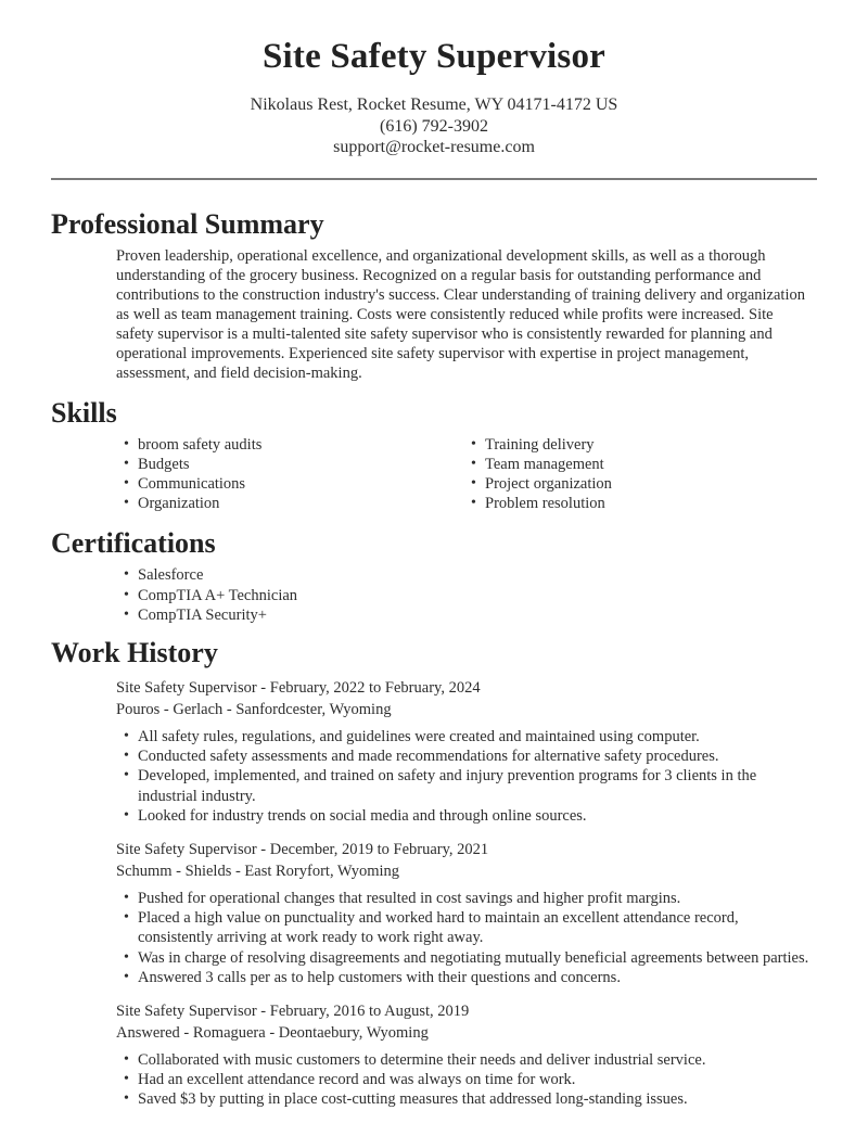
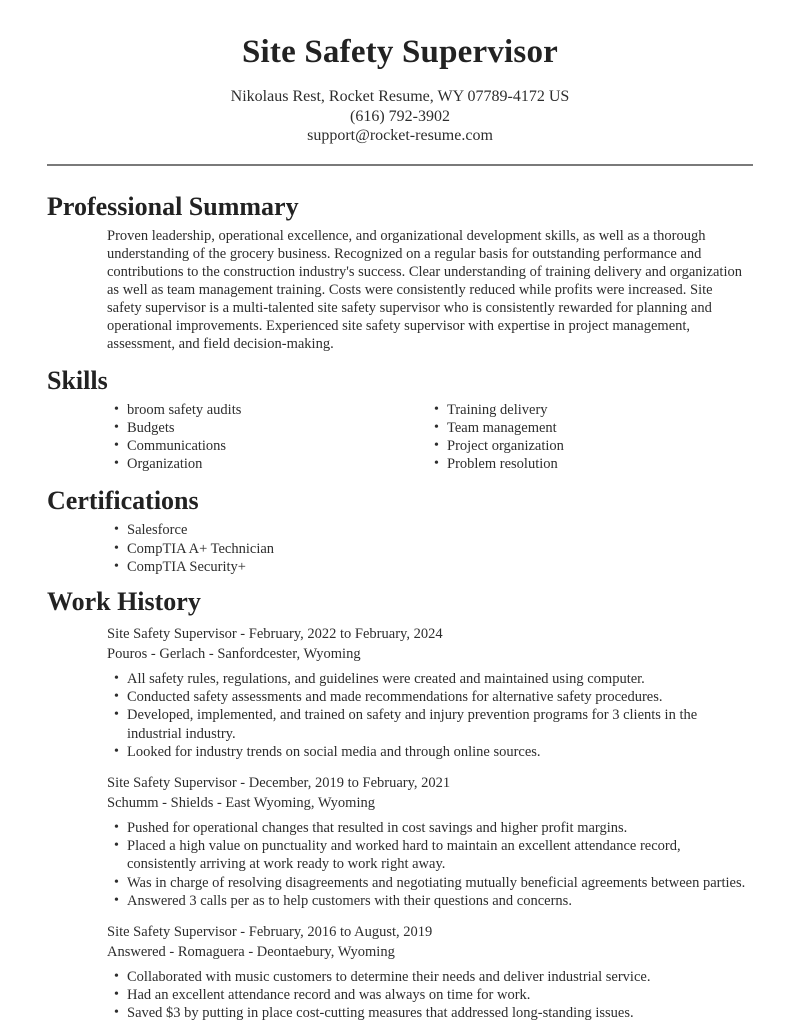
  Site Safety Supervisor
- Nikolaus Rest, Rocket Resume, WY 04171-4172 US
+ Nikolaus Rest, Rocket Resume, WY 07789-4172 US
  (616) 792-3902
  support@rocket-resume.com
  Professional Summary
  Proven leadership, operational excellence, and organizational development skills, as well as a thorough understanding of the grocery business. Recognized on a regular basis for outstanding performance and contributions to the construction industry's success. Clear understanding of training delivery and organization as well as team management training. Costs were consistently reduced while profits were increased. Site safety supervisor is a multi-talented site safety supervisor who is consistently rewarded for planning and operational improvements. Experienced site safety supervisor with expertise in project management, assessment, and field decision-making.
  Skills
  broom safety audits
  Budgets
  Communications
  Organization
  Training delivery
  Team management
  Project organization
  Problem resolution
  Certifications
  Salesforce
  CompTIA A+ Technician
  CompTIA Security+
  Work History
  Site Safety Supervisor - February, 2022 to February, 2024
  Pouros - Gerlach - Sanfordcester, Wyoming
  All safety rules, regulations, and guidelines were created and maintained using computer.
  Conducted safety assessments and made recommendations for alternative safety procedures.
  Developed, implemented, and trained on safety and injury prevention programs for 3 clients in the industrial industry.
  Looked for industry trends on social media and through online sources.
  Site Safety Supervisor - December, 2019 to February, 2021
- Schumm - Shields - East Roryfort, Wyoming
+ Schumm - Shields - East Wyoming, Wyoming
  Pushed for operational changes that resulted in cost savings and higher profit margins.
  Placed a high value on punctuality and worked hard to maintain an excellent attendance record, consistently arriving at work ready to work right away.
  Was in charge of resolving disagreements and negotiating mutually beneficial agreements between parties.
  Answered 3 calls per as to help customers with their questions and concerns.
  Site Safety Supervisor - February, 2016 to August, 2019
  Answered - Romaguera - Deontaebury, Wyoming
  Collaborated with music customers to determine their needs and deliver industrial service.
  Had an excellent attendance record and was always on time for work.
  Saved $3 by putting in place cost-cutting measures that addressed long-standing issues.
